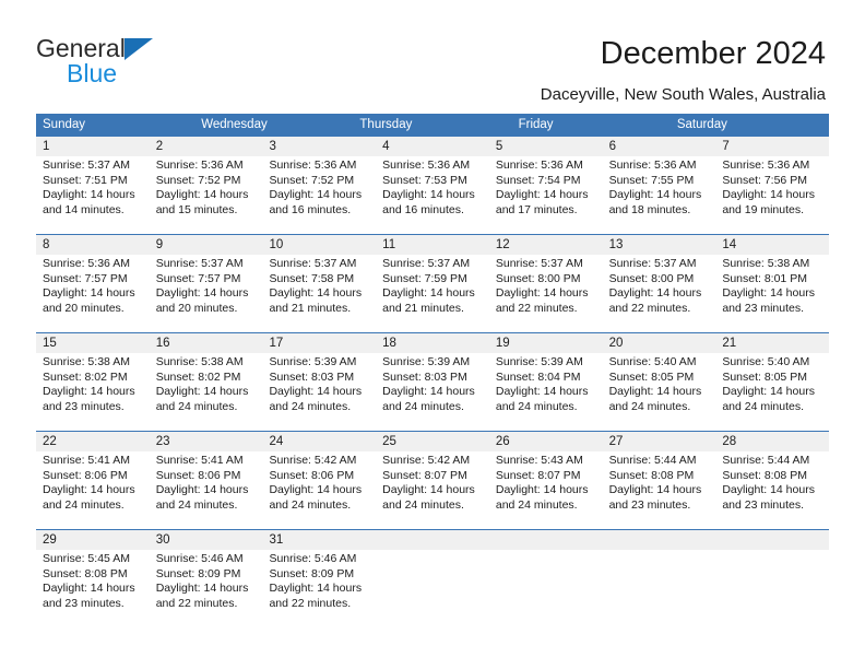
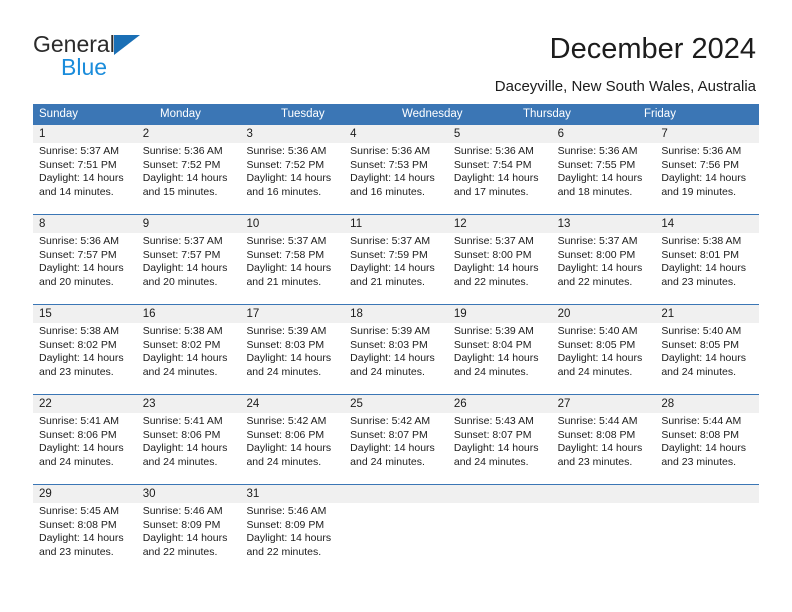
  General
  Blue
  December 2024
  Daceyville, New South Wales, Australia
  Sunday
+ Monday
+ Tuesday
  Wednesday
  Thursday
  Friday
- Saturday
  1
  Sunrise: 5:37 AM
  Sunset: 7:51 PM
  Daylight: 14 hours
  and 14 minutes.
  2
  Sunrise: 5:36 AM
  Sunset: 7:52 PM
  Daylight: 14 hours
  and 15 minutes.
  3
  Sunrise: 5:36 AM
  Sunset: 7:52 PM
  Daylight: 14 hours
  and 16 minutes.
  4
  Sunrise: 5:36 AM
  Sunset: 7:53 PM
  Daylight: 14 hours
  and 16 minutes.
  5
  Sunrise: 5:36 AM
  Sunset: 7:54 PM
  Daylight: 14 hours
  and 17 minutes.
  6
  Sunrise: 5:36 AM
  Sunset: 7:55 PM
  Daylight: 14 hours
  and 18 minutes.
  7
  Sunrise: 5:36 AM
  Sunset: 7:56 PM
  Daylight: 14 hours
  and 19 minutes.
  8
  Sunrise: 5:36 AM
  Sunset: 7:57 PM
  Daylight: 14 hours
  and 20 minutes.
  9
  Sunrise: 5:37 AM
  Sunset: 7:57 PM
  Daylight: 14 hours
  and 20 minutes.
  10
  Sunrise: 5:37 AM
  Sunset: 7:58 PM
  Daylight: 14 hours
  and 21 minutes.
  11
  Sunrise: 5:37 AM
  Sunset: 7:59 PM
  Daylight: 14 hours
  and 21 minutes.
  12
  Sunrise: 5:37 AM
  Sunset: 8:00 PM
  Daylight: 14 hours
  and 22 minutes.
  13
  Sunrise: 5:37 AM
  Sunset: 8:00 PM
  Daylight: 14 hours
  and 22 minutes.
  14
  Sunrise: 5:38 AM
  Sunset: 8:01 PM
  Daylight: 14 hours
  and 23 minutes.
  15
  Sunrise: 5:38 AM
  Sunset: 8:02 PM
  Daylight: 14 hours
  and 23 minutes.
  16
  Sunrise: 5:38 AM
  Sunset: 8:02 PM
  Daylight: 14 hours
  and 24 minutes.
  17
  Sunrise: 5:39 AM
  Sunset: 8:03 PM
  Daylight: 14 hours
  and 24 minutes.
  18
  Sunrise: 5:39 AM
  Sunset: 8:03 PM
  Daylight: 14 hours
  and 24 minutes.
  19
  Sunrise: 5:39 AM
  Sunset: 8:04 PM
  Daylight: 14 hours
  and 24 minutes.
  20
  Sunrise: 5:40 AM
  Sunset: 8:05 PM
  Daylight: 14 hours
  and 24 minutes.
  21
  Sunrise: 5:40 AM
  Sunset: 8:05 PM
  Daylight: 14 hours
  and 24 minutes.
  22
  Sunrise: 5:41 AM
  Sunset: 8:06 PM
  Daylight: 14 hours
  and 24 minutes.
  23
  Sunrise: 5:41 AM
  Sunset: 8:06 PM
  Daylight: 14 hours
  and 24 minutes.
  24
  Sunrise: 5:42 AM
  Sunset: 8:06 PM
  Daylight: 14 hours
  and 24 minutes.
  25
  Sunrise: 5:42 AM
  Sunset: 8:07 PM
  Daylight: 14 hours
  and 24 minutes.
  26
  Sunrise: 5:43 AM
  Sunset: 8:07 PM
  Daylight: 14 hours
  and 24 minutes.
  27
  Sunrise: 5:44 AM
  Sunset: 8:08 PM
  Daylight: 14 hours
  and 23 minutes.
  28
  Sunrise: 5:44 AM
  Sunset: 8:08 PM
  Daylight: 14 hours
  and 23 minutes.
  29
  Sunrise: 5:45 AM
  Sunset: 8:08 PM
  Daylight: 14 hours
  and 23 minutes.
  30
  Sunrise: 5:46 AM
  Sunset: 8:09 PM
  Daylight: 14 hours
  and 22 minutes.
  31
  Sunrise: 5:46 AM
  Sunset: 8:09 PM
  Daylight: 14 hours
  and 22 minutes.
